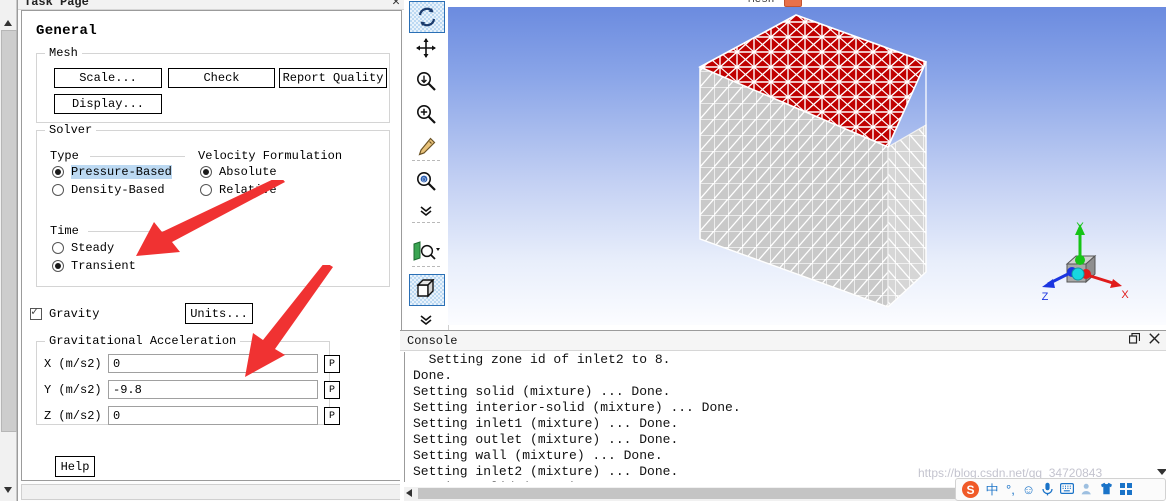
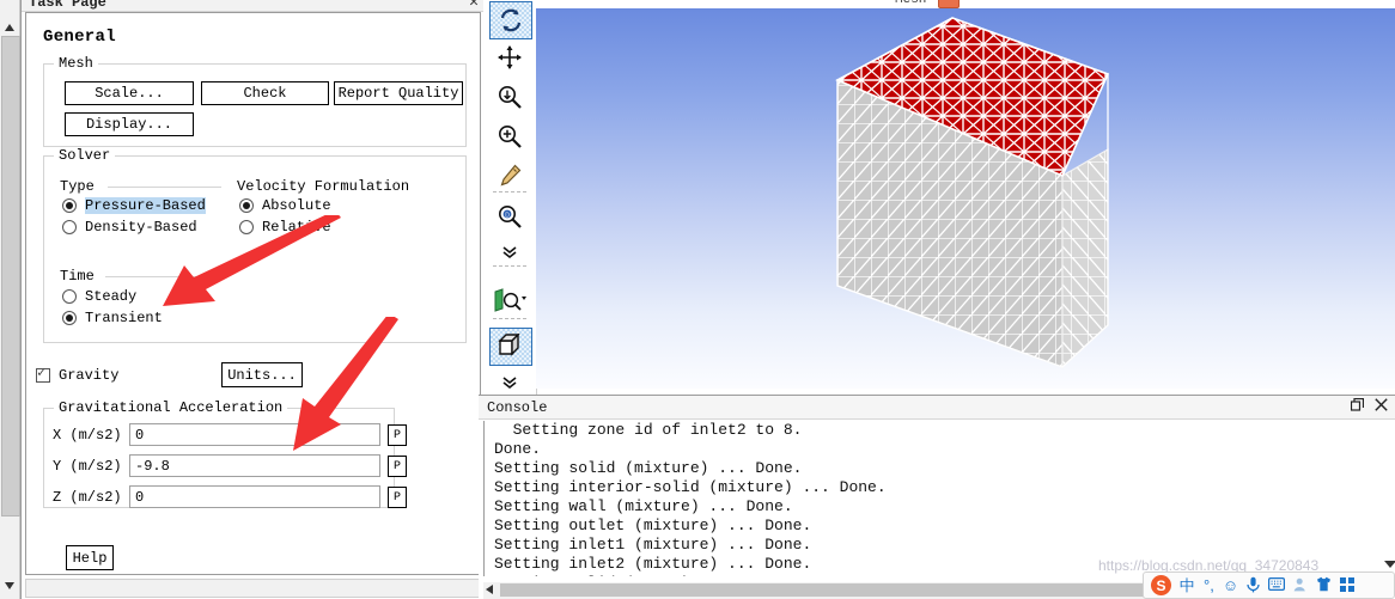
  Task Page
  ✕
  General
  Mesh
  Scale...
  Check
  Report Quality
  Display...
  Solver
  Type
  Pressure-Based
  Density-Based
  Velocity Formulation
  Absolute
  Time
  Steady
  Transient
  Gravity
  Units...
  Gravitational Acceleration
  X (m/s2)
  0
  P
  Y (m/s2)
  -9.8
  P
  Z (m/s2)
  0
  P
  Help
  Mesh
- Y
- X
- Z
  Console
  Setting zone id of inlet2 to 8.
  Done.
  Setting solid (mixture) ... Done.
  Setting interior-solid (mixture) ... Done.
- Setting inlet1 (mixture) ... Done.
+ Setting wall (mixture) ... Done.
  Setting outlet (mixture) ... Done.
- Setting wall (mixture) ... Done.
+ Setting inlet1 (mixture) ... Done.
  Setting inlet2 (mixture) ... Done.
  https://blog.csdn.net/qq_34720843
  S
  中
  °,
  ☺
